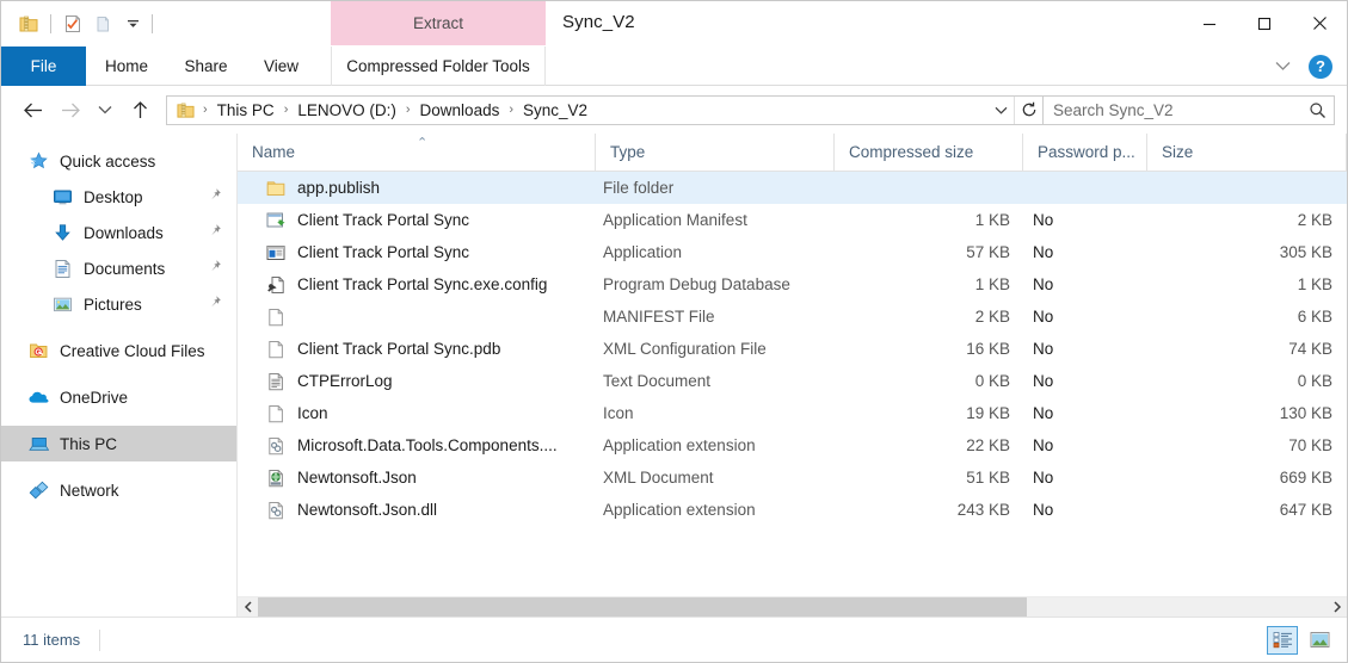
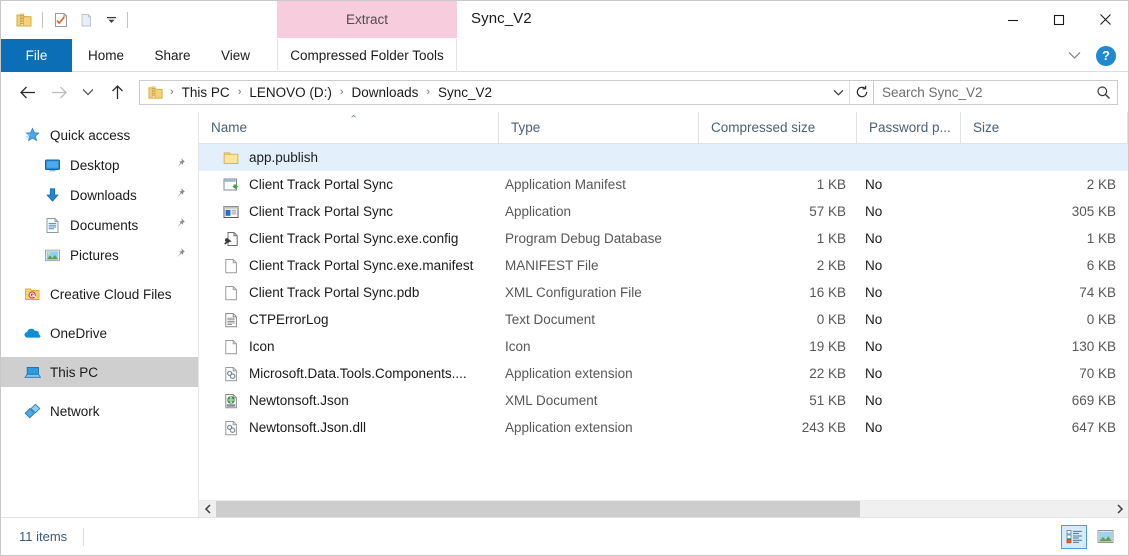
  Extract
  Sync_V2
  File
  Home
  Share
  View
  Compressed Folder Tools
  ?
  ›
  This PC
  ›
  LENOVO (D:)
  ›
  Downloads
  ›
  Sync_V2
  Search Sync_V2
  Quick access
  Desktop
  Downloads
  Documents
  Pictures
  Creative Cloud Files
  OneDrive
  This PC
  Network
  Name
  ⌃
  Type
  Compressed size
  Password p...
  Size
  app.publish
- File folder
  Client Track Portal Sync
  Application Manifest
  1 KB
  No
  2 KB
  Client Track Portal Sync
  Application
  57 KB
  No
  305 KB
  Client Track Portal Sync.exe.config
  Program Debug Database
  1 KB
  No
  1 KB
+ Client Track Portal Sync.exe.manifest
  MANIFEST File
  2 KB
  No
  6 KB
  Client Track Portal Sync.pdb
  XML Configuration File
  16 KB
  No
  74 KB
  CTPErrorLog
  Text Document
  0 KB
  No
  0 KB
  Icon
  Icon
  19 KB
  No
  130 KB
  Microsoft.Data.Tools.Components....
  Application extension
  22 KB
  No
  70 KB
  Newtonsoft.Json
  XML Document
  51 KB
  No
  669 KB
  Newtonsoft.Json.dll
  Application extension
  243 KB
  No
  647 KB
  11 items
